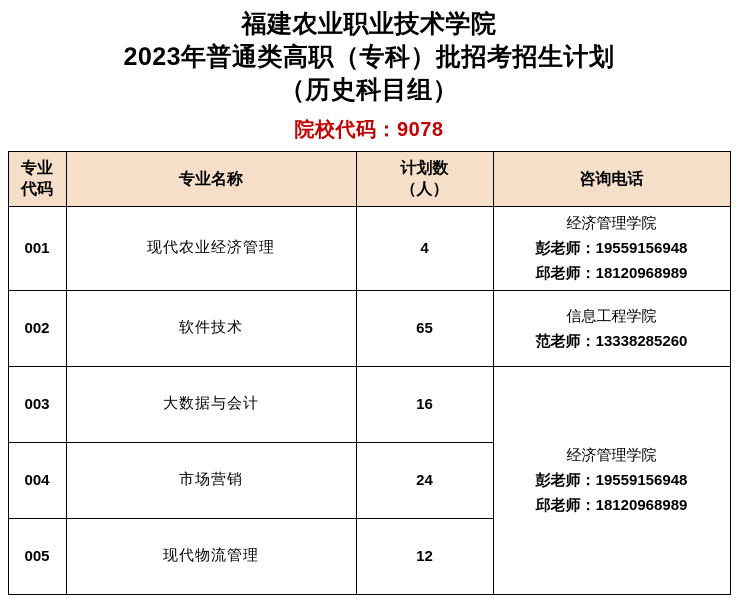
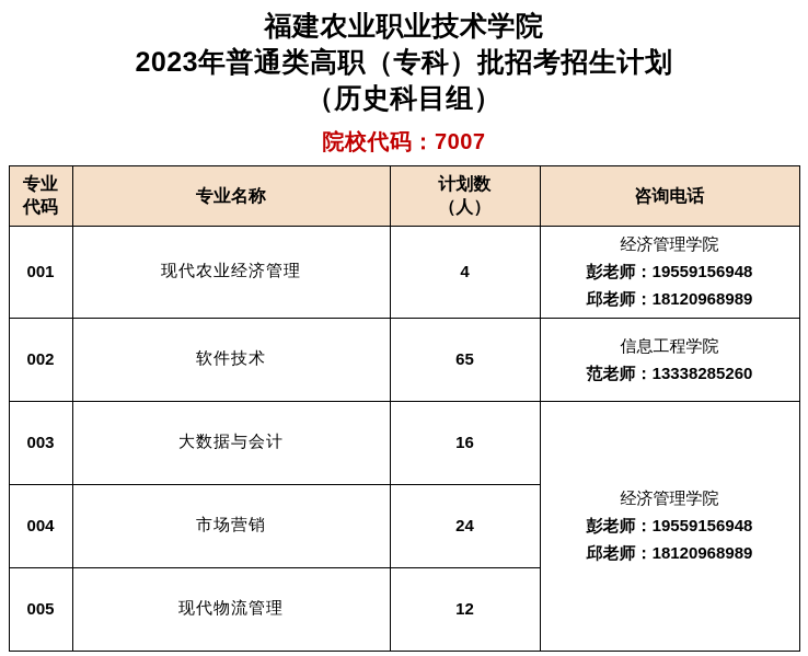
  福建农业职业技术学院
  2023年普通类高职（专科）批招考招生计划
  （历史科目组）
- 院校代码：9078
+ 院校代码：7007
  专业 代码	专业名称	计划数 （人）	咨询电话
  001	现代农业经济管理	4	经济管理学院 彭老师：19559156948 邱老师：18120968989
  002	软件技术	65	信息工程学院 范老师：13338285260
  003	大数据与会计	16	经济管理学院 彭老师：19559156948 邱老师：18120968989
  004	市场营销	24
  005	现代物流管理	12
